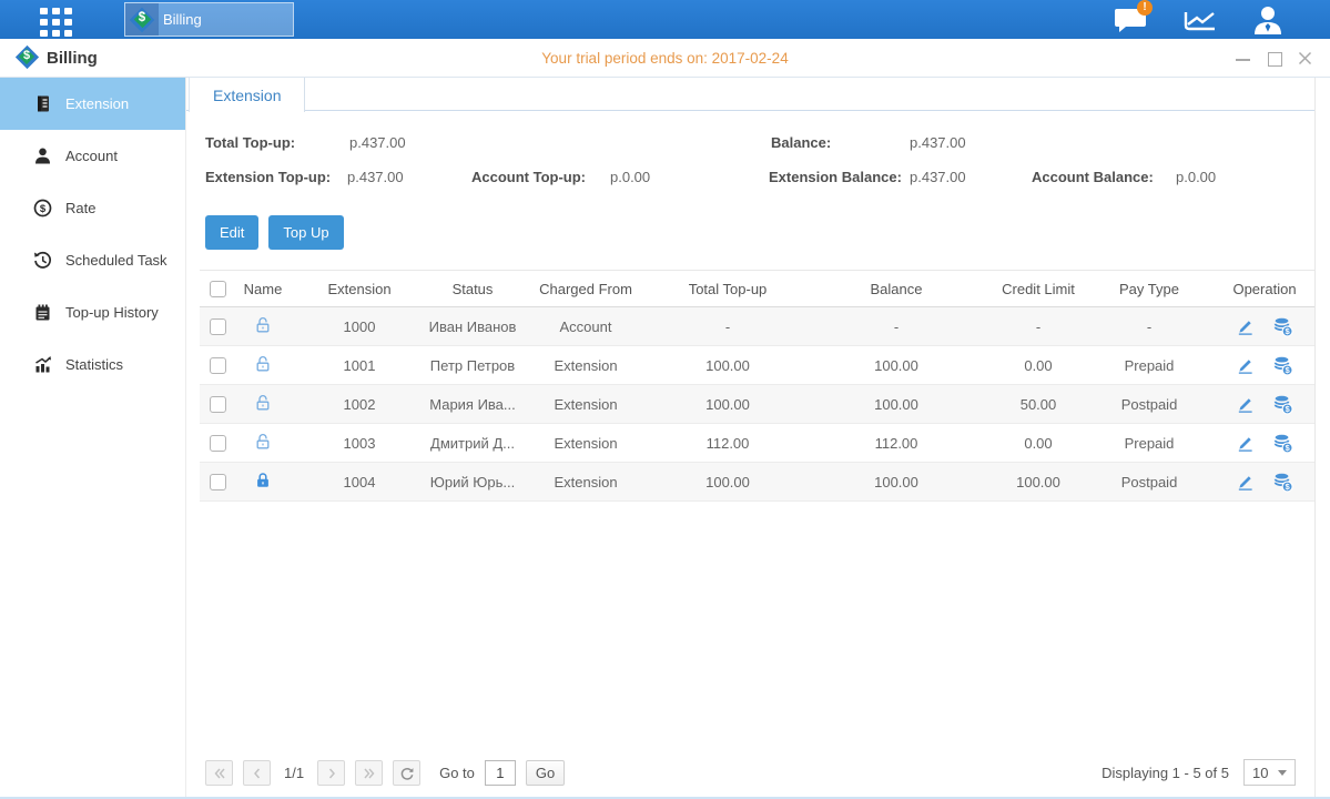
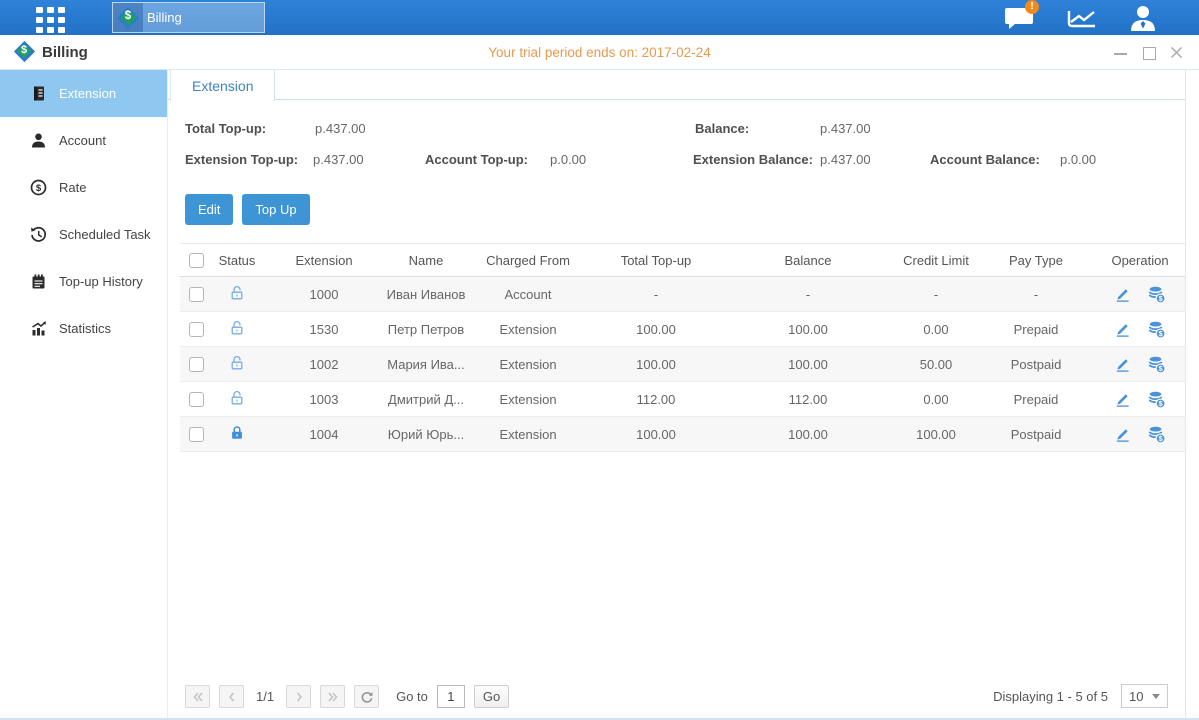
  $
  Billing
  !
  $
  Billing
  Your trial period ends on: 2017-02-24
  Extension
  Account
  $
  Rate
  Scheduled Task
  Top-up History
  Statistics
  Extension
  Total Top-up:
  p.437.00
  Balance:
  p.437.00
  Extension Top-up:
  p.437.00
  Account Top-up:
  p.0.00
  Extension Balance:
  p.437.00
  Account Balance:
  p.0.00
  Edit
  Top Up
- Name
+ Status
  Extension
- Status
+ Name
  Charged From
  Total Top-up
  Balance
  Credit Limit
  Pay Type
  Operation
  1000
  Иван Иванов
  Account
  -
  -
  -
  -
  $
- 1001
+ 1530
  Петр Петров
  Extension
  100.00
  100.00
  0.00
  Prepaid
  $
  1002
  Мария Ива...
  Extension
  100.00
  100.00
  50.00
  Postpaid
  $
  1003
  Дмитрий Д...
  Extension
  112.00
  112.00
  0.00
  Prepaid
  $
  1004
  Юрий Юрь...
  Extension
  100.00
  100.00
  100.00
  Postpaid
  $
  1/1
  Go to
  1
  Go
  Displaying 1 - 5 of 5
  10
